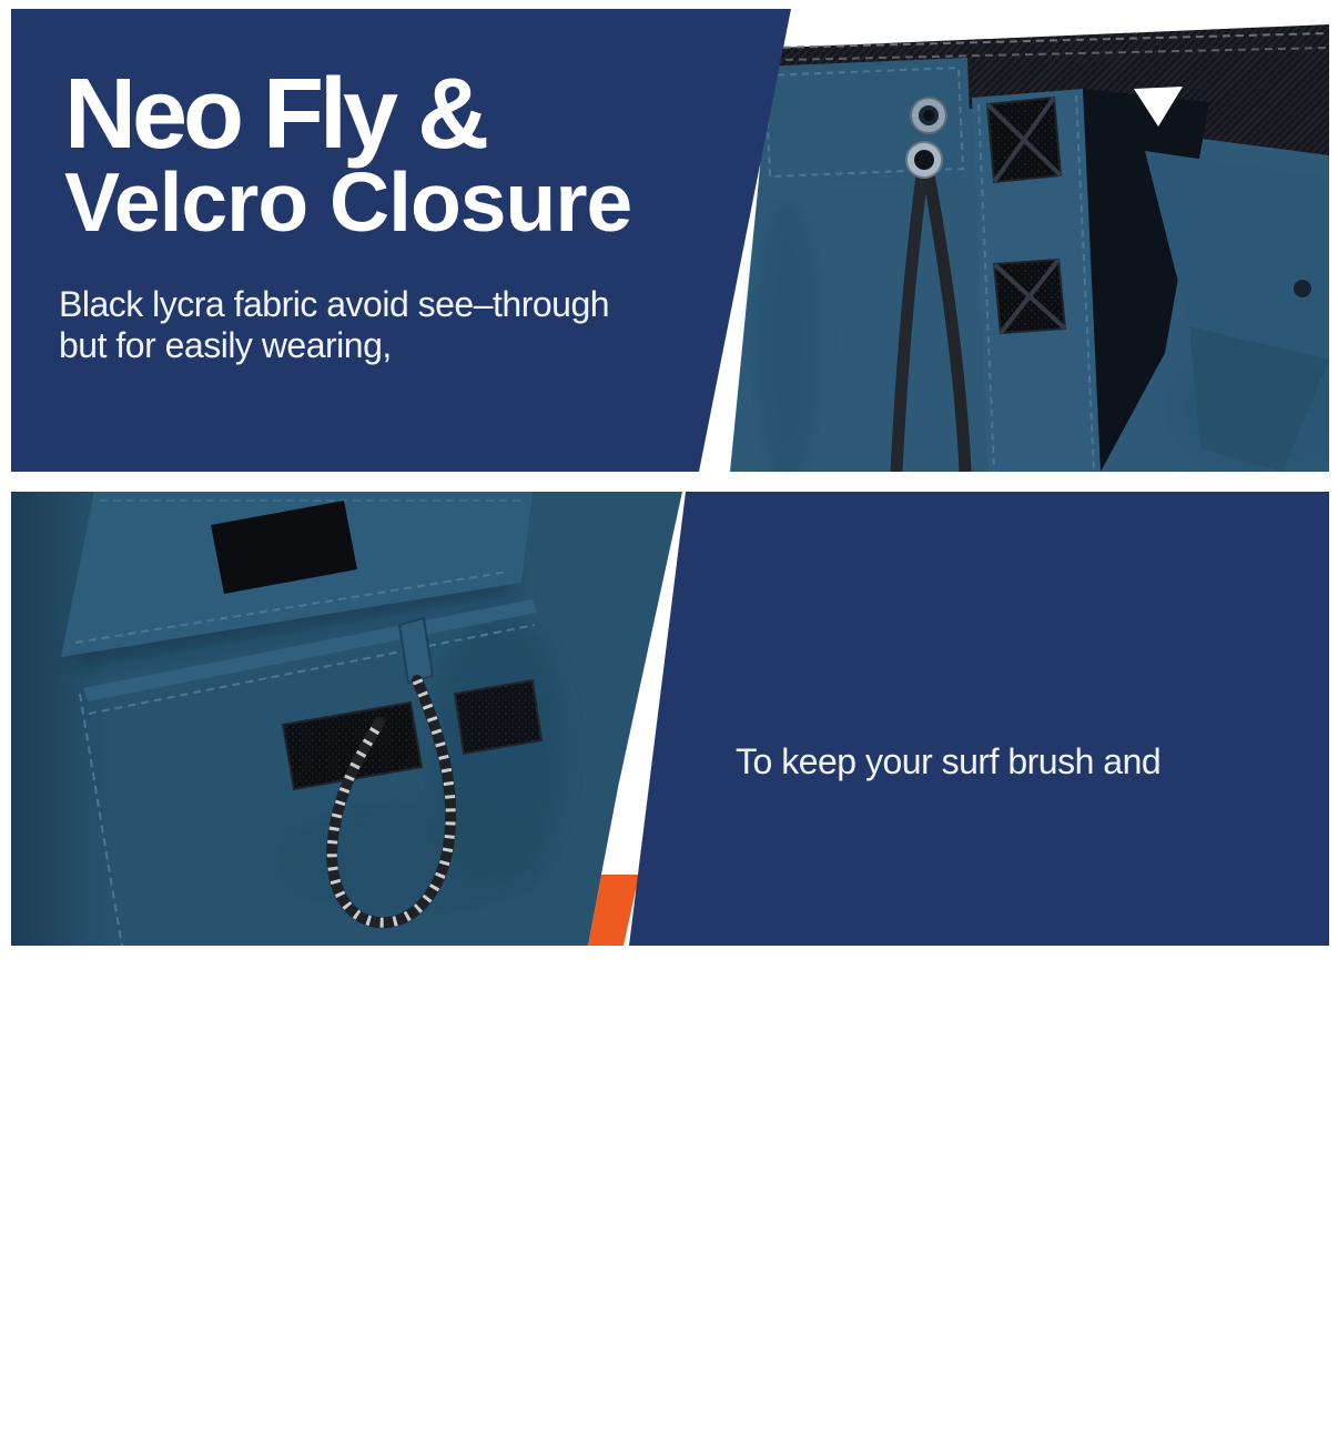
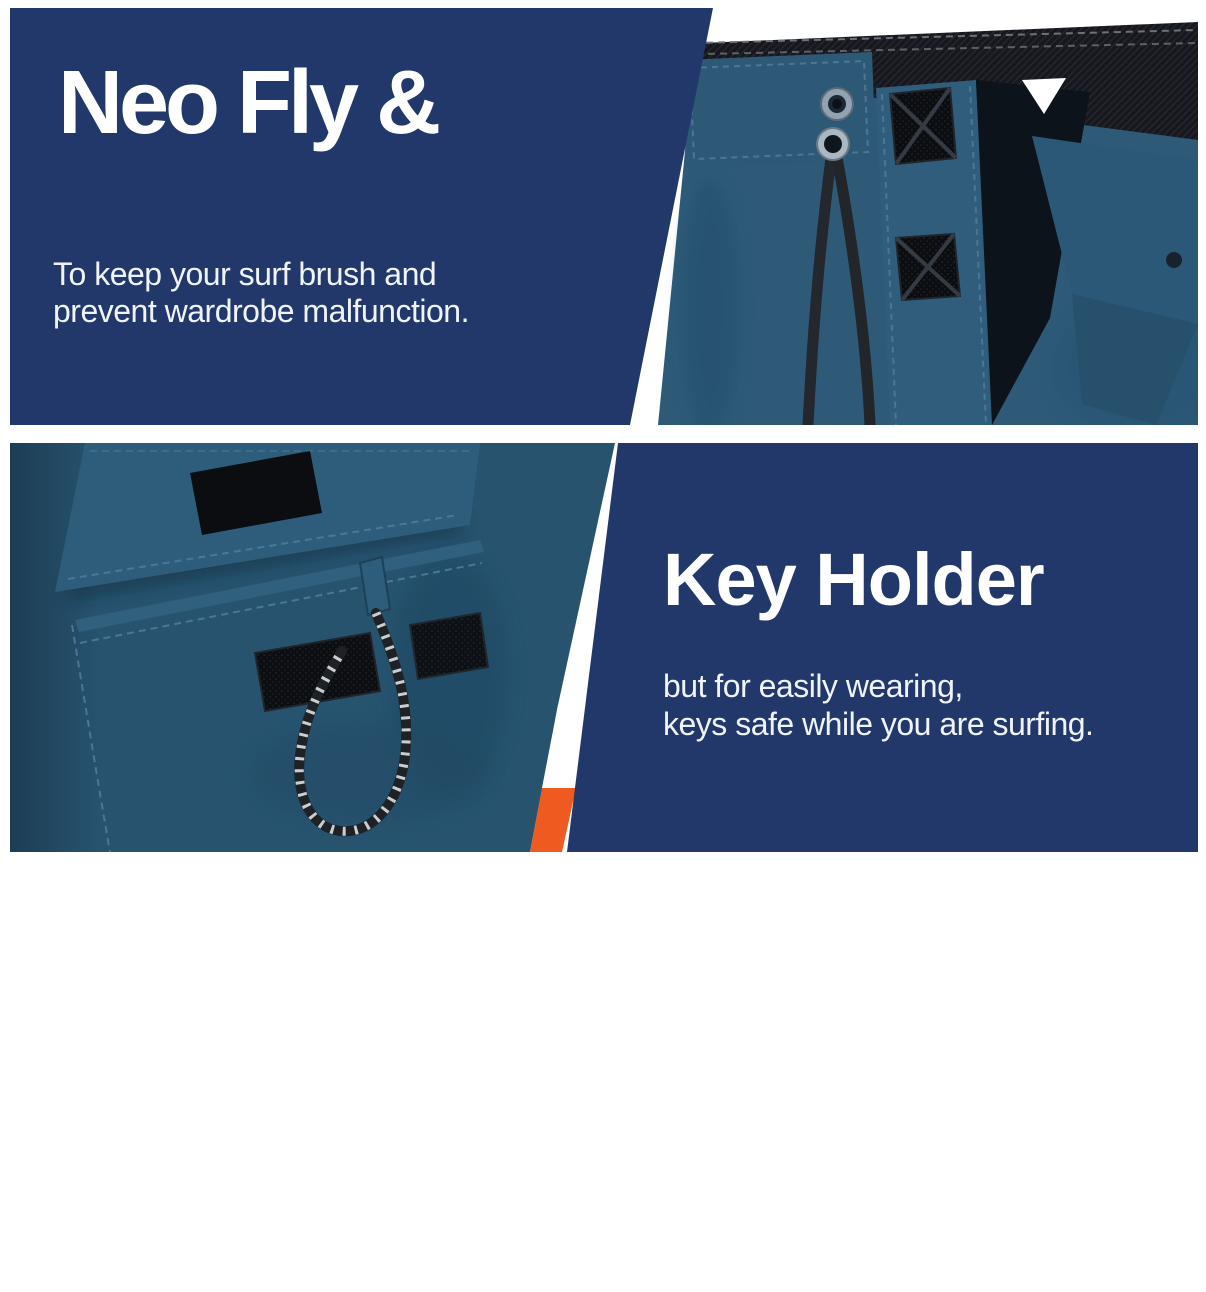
  Neo Fly &
- Velcro Closure
- Black lycra fabric avoid see–through
- but for easily wearing,
+ To keep your surf brush and
+ prevent wardrobe malfunction.
+ Key Holder
- To keep your surf brush and
+ but for easily wearing,
+ keys safe while you are surfing.
